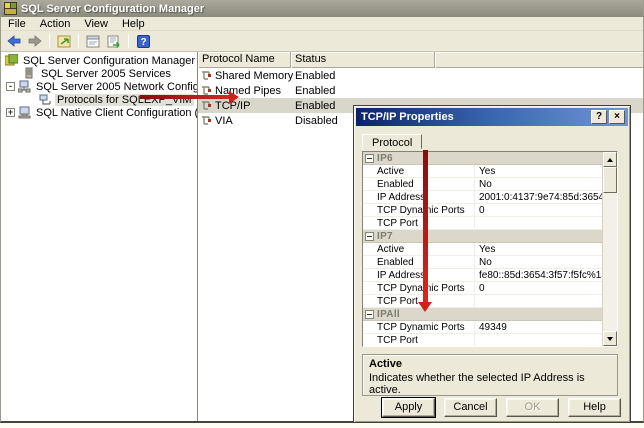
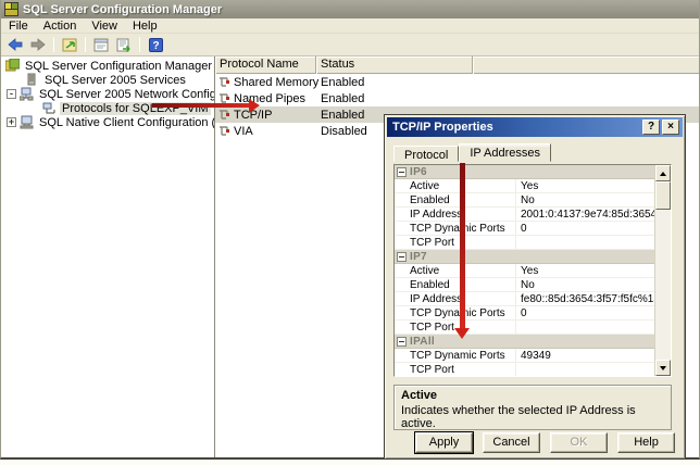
  SQL Server Configuration Manager
  File
  Action
  View
  Help
  ?
  SQL Server Configuration Manager
  SQL Server 2005 Services
  -
  Protocols for SQLEXP_VIM
  +
  SQL Native Client Configuration (
  Protocol Name
  Status
  Shared Memory
  Enabled
  Named Pipes
  Enabled
  TCP/IP
  Enabled
  VIA
  Disabled
  TCP/IP Properties
  ?
  ×
  Protocol
+ IP Addresses
  IP6
  Active
  Yes
  Enabled
  No
  IP Addres
  2001:0:4137:9e74:85d:365
  TCP Dynaic Ports
  0
  TCP Port
  IP7
  Active
  Yes
  Enabled
  No
  IP Addres
  fe80::85d:3654:3f57:f5fc%1
  TCP Dynaic Ports
  0
  TCP Port
  IPAll
  TCP Dynamic Ports
  49349
  TCP Port
  Active
  Indicates whether the selected IP Address is active.
  Apply
  Cancel
  OK
  Help
